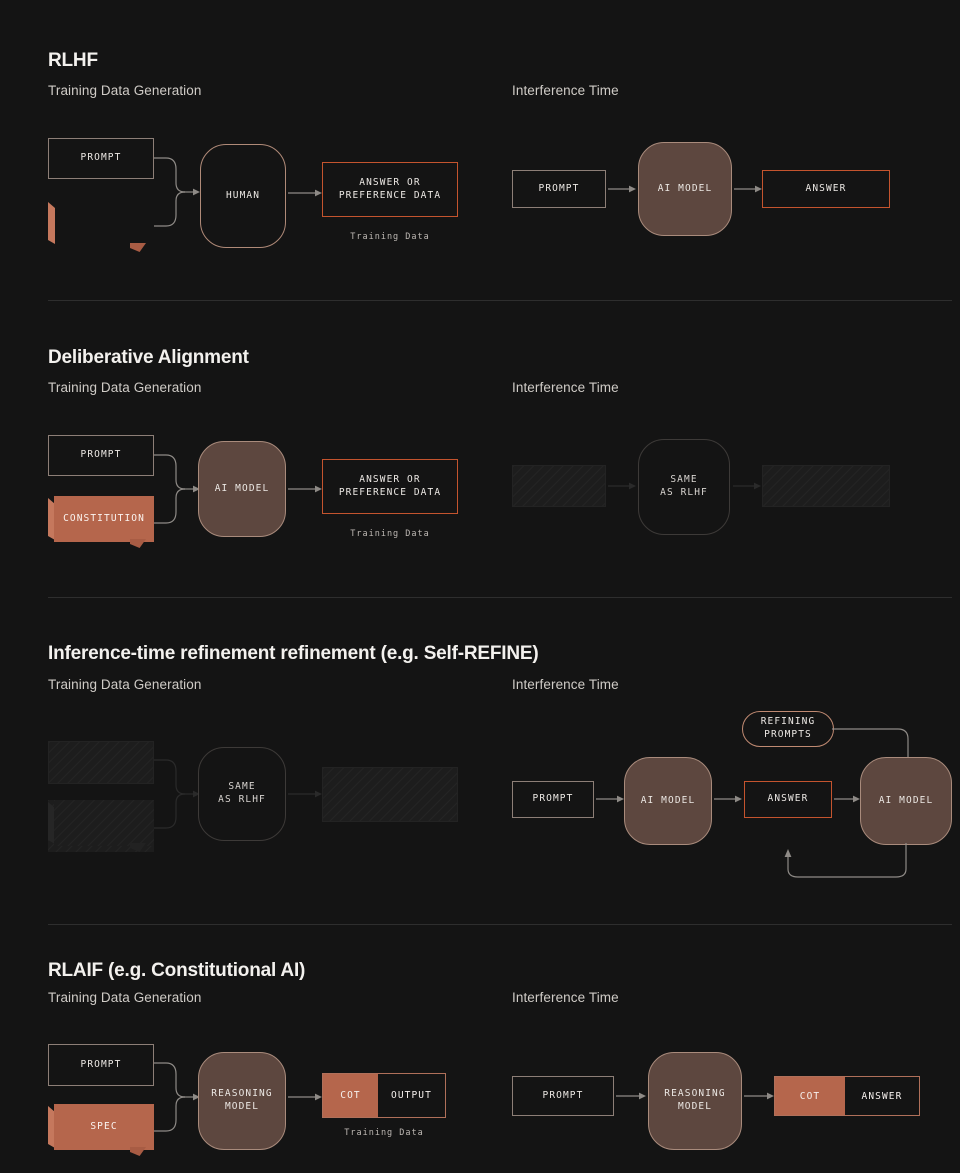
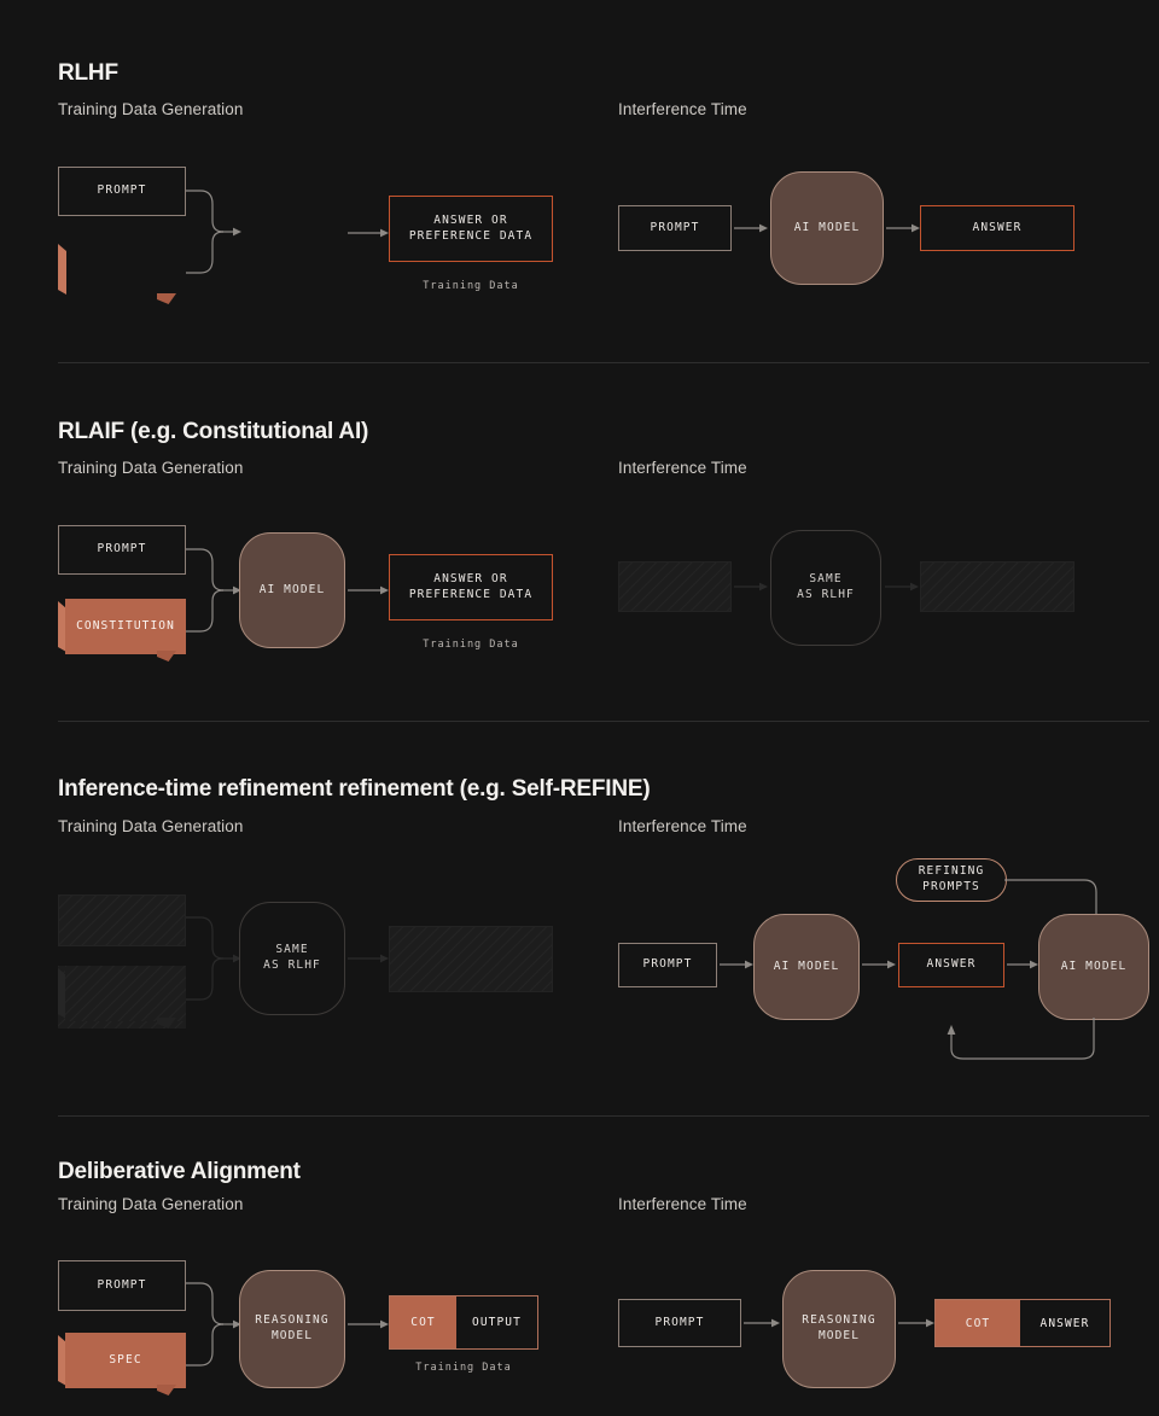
  RLHF
  Training Data Generation
  Interference Time
  PROMPT
- HUMAN
  ANSWER OR
  PREFERENCE DATA
  Training Data
  PROMPT
  AI MODEL
  ANSWER
- Deliberative Alignment
+ RLAIF (e.g. Constitutional AI)
  Training Data Generation
  Interference Time
  PROMPT
  CONSTITUTION
  AI MODEL
  ANSWER OR
  PREFERENCE DATA
  Training Data
  SAME
  AS RLHF
  Inference-time refinement refinement (e.g. Self-REFINE)
  Training Data Generation
  Interference Time
  SAME
  AS RLHF
  REFINING
  PROMPTS
  PROMPT
  AI MODEL
  ANSWER
  AI MODEL
- RLAIF (e.g. Constitutional AI)
+ Deliberative Alignment
  Training Data Generation
  Interference Time
  PROMPT
  SPEC
  REASONING
  MODEL
  COT
  OUTPUT
  Training Data
  PROMPT
  REASONING
  MODEL
  COT
  ANSWER
